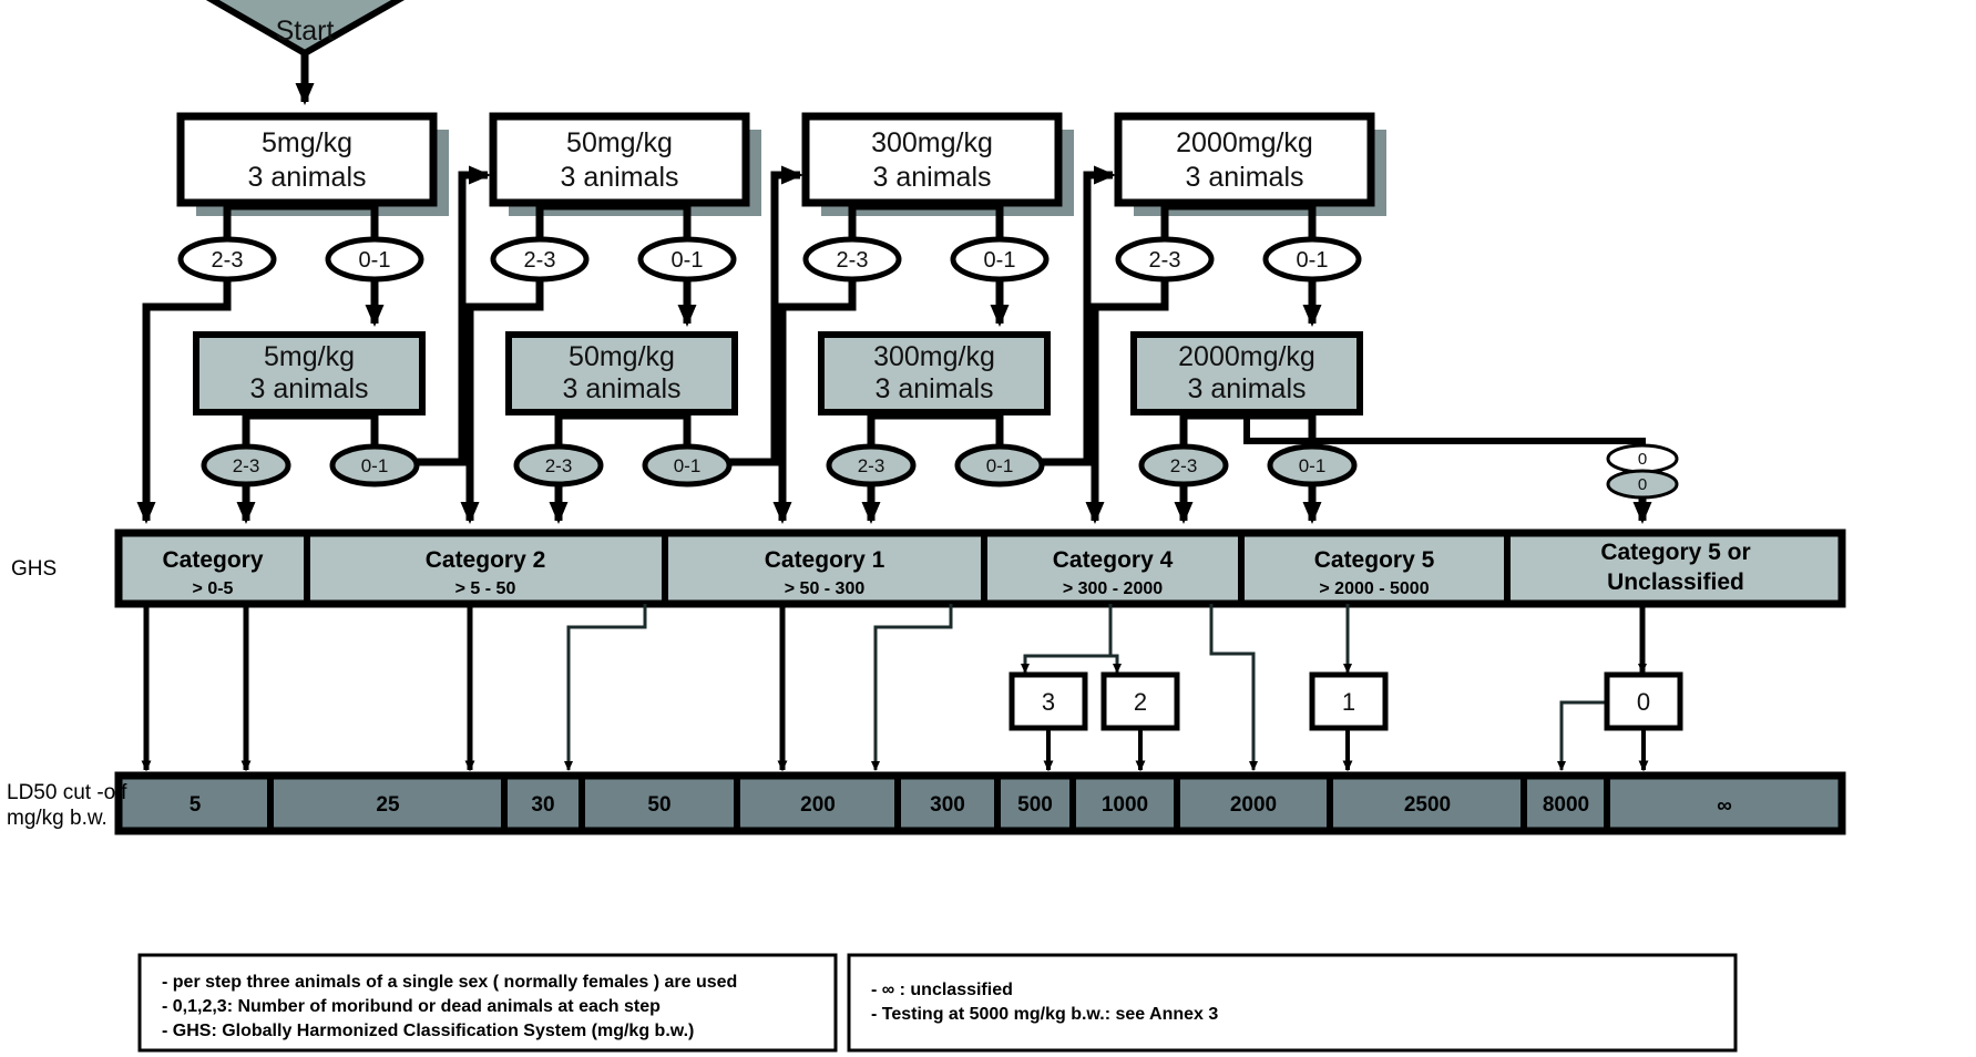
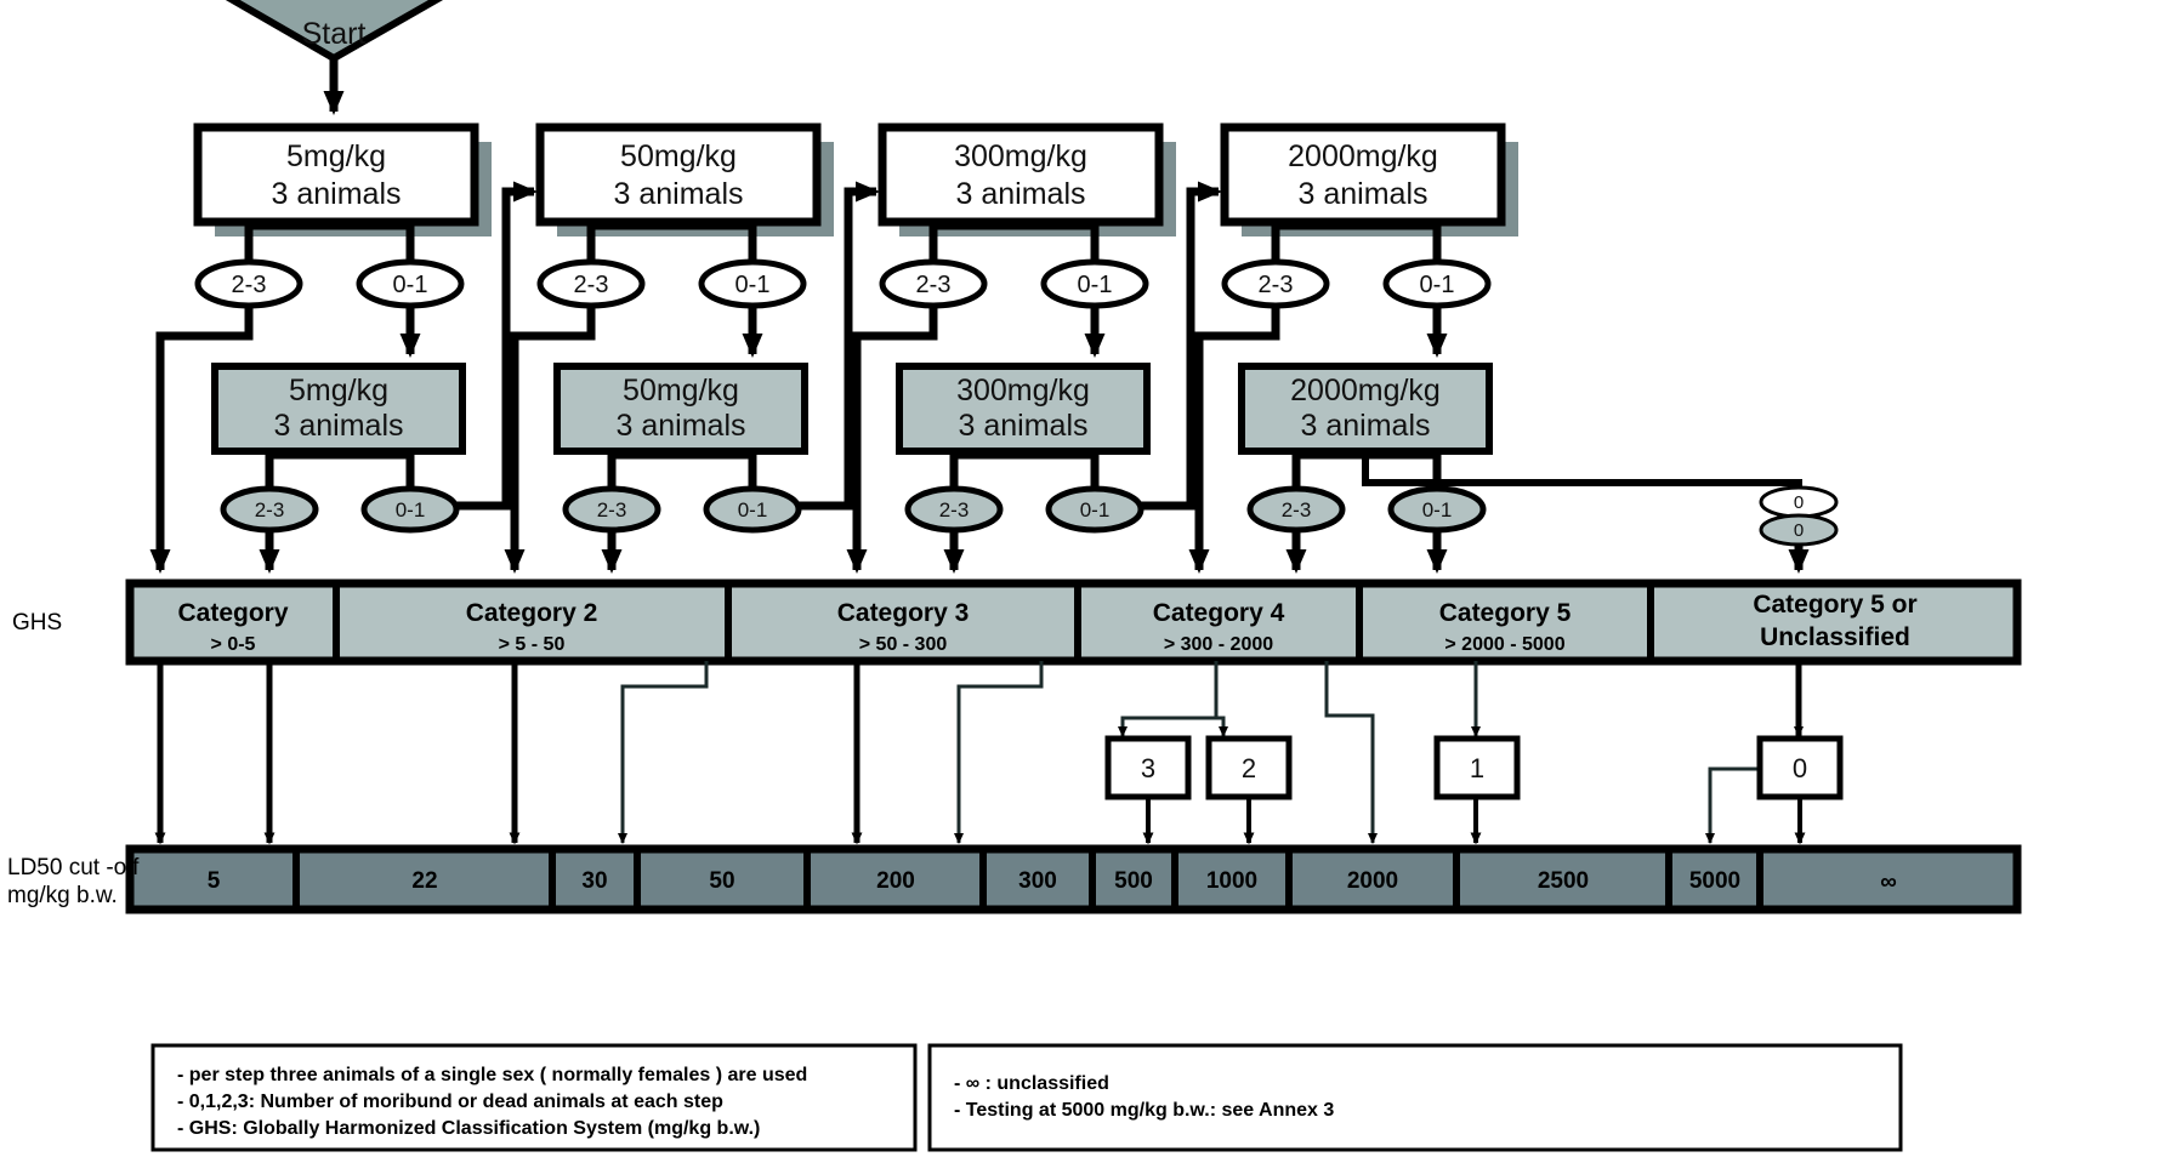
  Start
  5mg/kg
  3 animals
  50mg/kg
  3 animals
  300mg/kg
  3 animals
  2000mg/kg
  3 animals
  2-3
  0-1
  2-3
  0-1
  2-3
  0-1
  2-3
  0-1
  5mg/kg
  3 animals
  50mg/kg
  3 animals
  300mg/kg
  3 animals
  2000mg/kg
  3 animals
  2-3
  0-1
  2-3
  0-1
  2-3
  0-1
  2-3
  0-1
  0
  0
  GHS
  Category
  > 0-5
  Category 2
  > 5 - 50
- Category 1
+ Category 3
  > 50 - 300
  Category 4
  > 300 - 2000
  Category 5
  > 2000 - 5000
  Category 5 or
  Unclassified
  3
  2
  1
  0
  LD50 cut -off
  mg/kg b.w.
  5
- 25
+ 22
  30
  50
  200
  300
  500
  1000
  2000
  2500
- 8000
+ 5000
  ∞
  - per step three animals of a single sex ( normally females ) are used
  - 0,1,2,3: Number of moribund or dead animals at each step
  - GHS: Globally Harmonized Classification System (mg/kg b.w.)
  - ∞ : unclassified
  - Testing at 5000 mg/kg b.w.: see Annex 3
